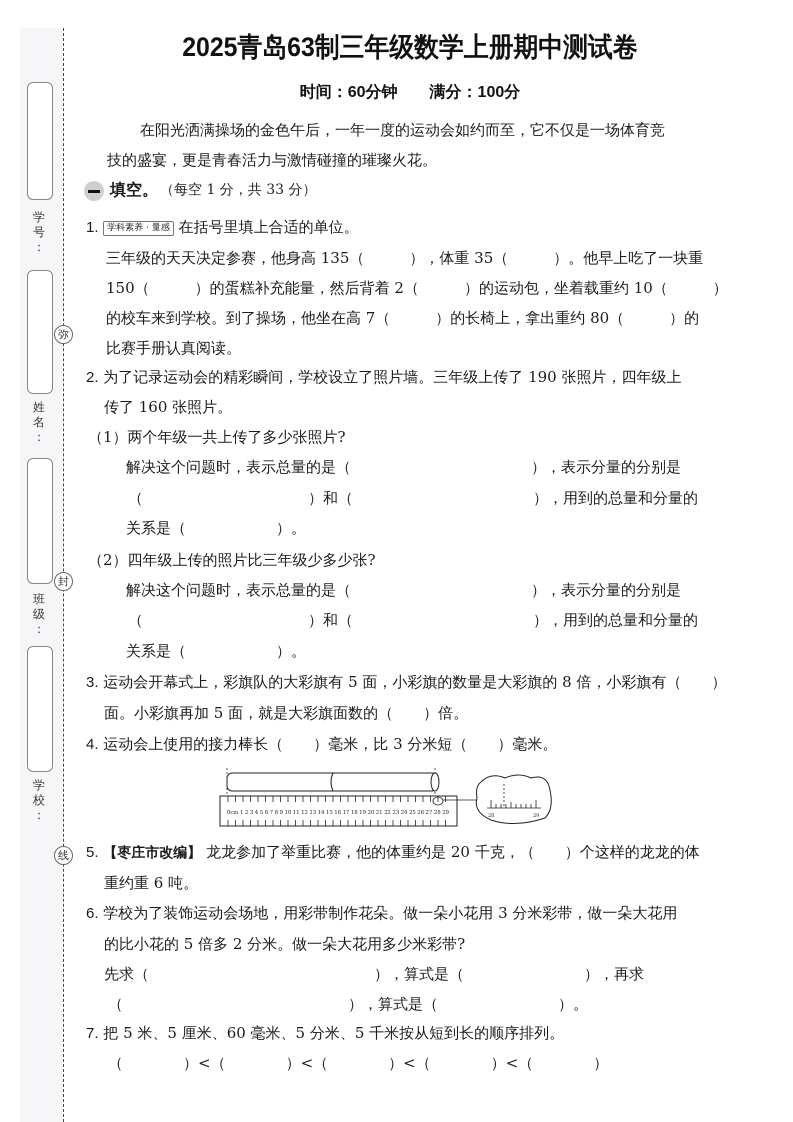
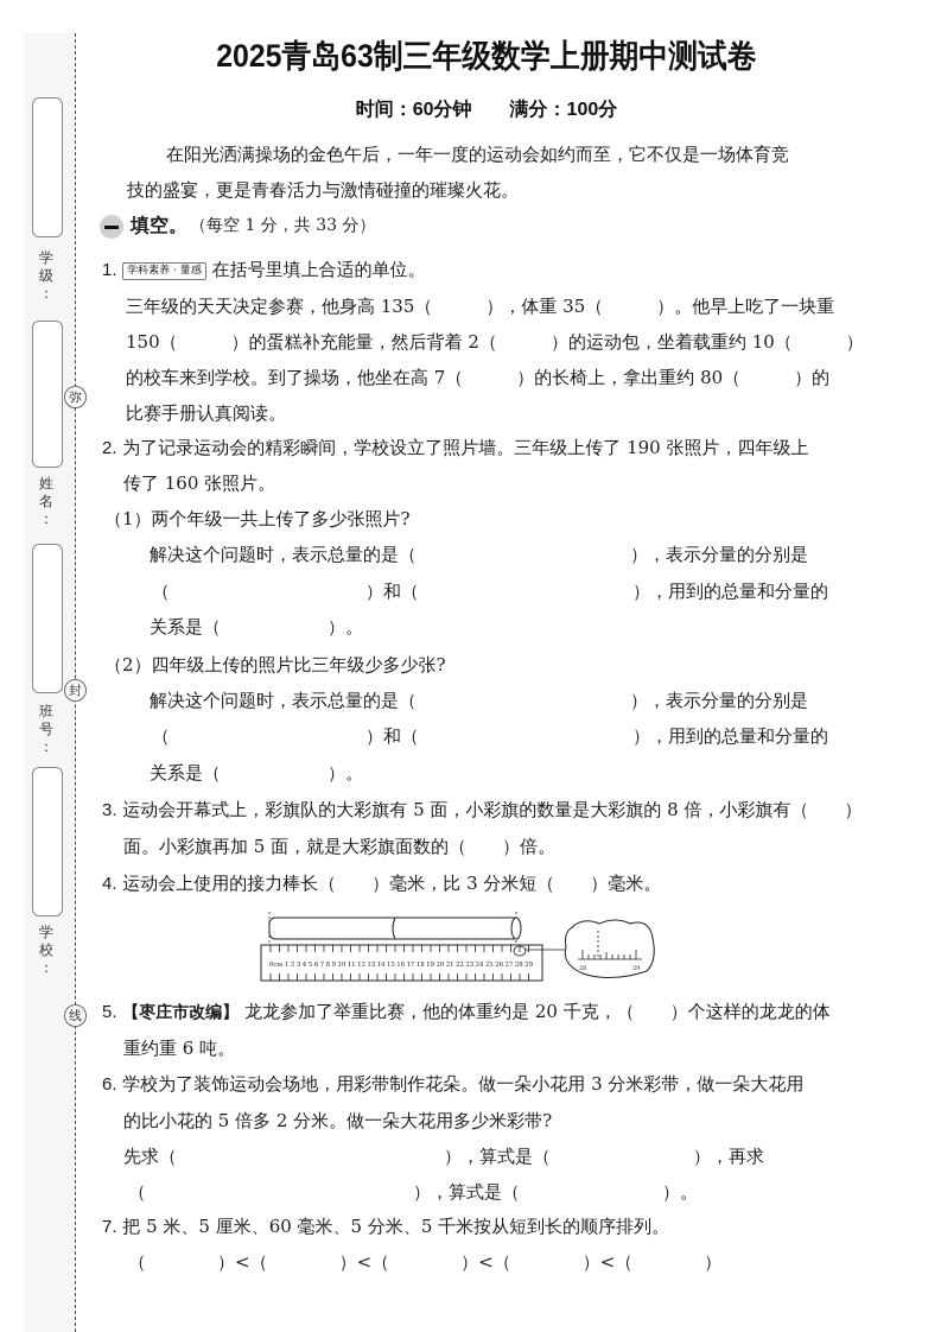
  学
- 号
+ 级
  ：
  姓
  名
  ：
  班
- 级
+ 号
  ：
  学
  校
  ：
  弥
  封
  线
  2025青岛63制三年级数学上册期中测试卷
  时间：60分钟 满分：100分
  在阳光洒满操场的金色午后，一年一度的运动会如约而至，它不仅是一场体育竞
  技的盛宴，更是青春活力与激情碰撞的璀璨火花。
  填空。
  （每空 1 分，共 33 分）
  1. 学科素养 · 量感 在括号里填上合适的单位。
  三年级的天天决定参赛，他身高 135（ ），体重 35（ ）。他早上吃了一块重
  150（ ）的蛋糕补充能量，然后背着 2（ ）的运动包，坐着载重约 10（ ）
  的校车来到学校。到了操场，他坐在高 7（ ）的长椅上，拿出重约 80（ ）的
  比赛手册认真阅读。
  2. 为了记录运动会的精彩瞬间，学校设立了照片墙。三年级上传了 190 张照片，四年级上
  传了 160 张照片。
  （1）两个年级一共上传了多少张照片?
  解决这个问题时，表示总量的是（ ），表示分量的分别是
  （ ）和（ ），用到的总量和分量的
  关系是（ ）。
  （2）四年级上传的照片比三年级少多少张?
  解决这个问题时，表示总量的是（ ），表示分量的分别是
  （ ）和（ ），用到的总量和分量的
  关系是（ ）。
  3. 运动会开幕式上，彩旗队的大彩旗有 5 面，小彩旗的数量是大彩旗的 8 倍，小彩旗有（ ）
  面。小彩旗再加 5 面，就是大彩旗面数的（ ）倍。
  4. 运动会上使用的接力棒长（ ）毫米，比 3 分米短（ ）毫米。
  5. 【枣庄市改编】 龙龙参加了举重比赛，他的体重约是 20 千克，（ ）个这样的龙龙的体
  重约重 6 吨。
  6. 学校为了装饰运动会场地，用彩带制作花朵。做一朵小花用 3 分米彩带，做一朵大花用
  的比小花的 5 倍多 2 分米。做一朵大花用多少米彩带?
  先求（ ），算式是（ ），再求
  （ ），算式是（ ）。
  7. 把 5 米、5 厘米、60 毫米、5 分米、5 千米按从短到长的顺序排列。
  （ ）<（ ）<（ ）<（ ）<（ ）
